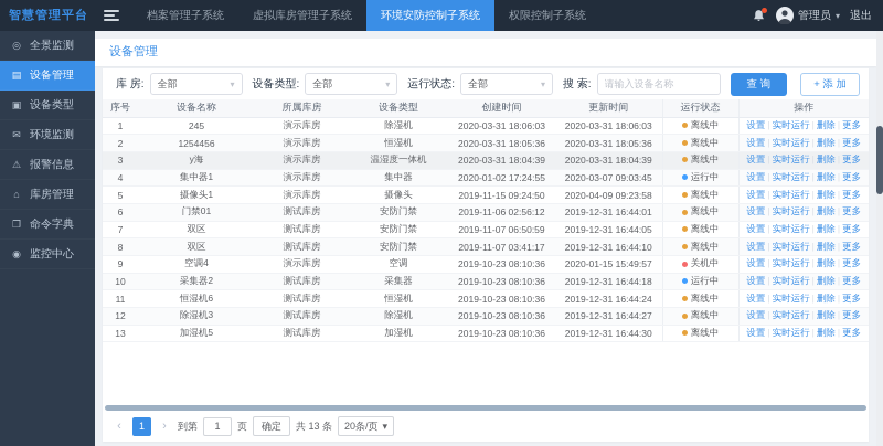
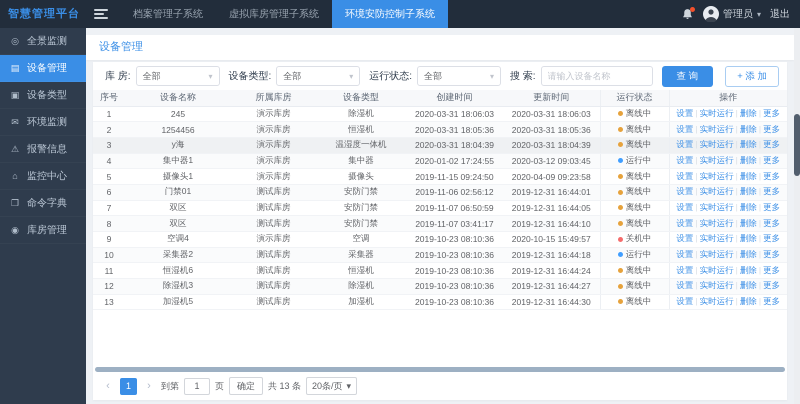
  智慧管理平台
  档案管理子系统
  虚拟库房管理子系统
  环境安防控制子系统
- 权限控制子系统
  管理员
  ▾
  退出
  ◎
  全景监测
  ▤
  设备管理
  ▣
  设备类型
  ✉
  环境监测
  ⚠
  报警信息
  ⌂
- 库房管理
+ 监控中心
  ❐
  命令字典
  ◉
- 监控中心
+ 库房管理
  设备管理
  库 房:
  全部
  ▾
  设备类型:
  全部
  ▾
  运行状态:
  全部
  ▾
  搜 索:
  请输入设备名称
  查 询
  + 添 加
  序号	设备名称	所属库房	设备类型	创建时间	更新时间	运行状态	操作
  1	245	演示库房	除湿机	2020-03-31 18:06:03	2020-03-31 18:06:03	离线中	设置 | 实时运行 | 删除 更多
  2	1254456	演示库房	恒湿机	2020-03-31 18:05:36	2020-03-31 18:05:36	离线中	设置 | 实时运行 删除 更多
  3	y海	演示库房	温湿度一体机	2020-03-31 18:04:39	2020-03-31 18:04:39	离线中	设置 实时运行 删除 更多
- 4	集中器1	演示库房	集中器	2020-01-02 17:24:55	2020-03-07 09:03:45	运行中	设置 | 实时运行 删除 更多
+ 4	集中器1	演示库房	集中器	2020-01-02 17:24:55	2020-03-12 09:03:45	运行中	设置 | 实时运行 删除 更多
  5	摄像头1	演示库房	摄像头	2019-11-15 09:24:50	2020-04-09 09:23:58	离线中	设置 | 实时运行 | 删除 更多
  6	门禁01	测试库房	安防门禁	2019-11-06 02:56:12	2019-12-31 16:44:01	离线中	设置 | 实时运行 删除 更多
  7	双区	测试库房	安防门禁	2019-11-07 06:50:59	2019-12-31 16:44:05	离线中	设置 | 实时运行 | 删除 更多
  8	双区	测试库房	安防门禁	2019-11-07 03:41:17	2019-12-31 16:44:10	离线中	设置 | 实时运行 删除 更多
- 9	空调4	演示库房	空调	2019-10-23 08:10:36	2020-01-15 15:49:57	关机中	设置 | 实时运行 | 删除 更多
+ 9	空调4	演示库房	空调	2019-10-23 08:10:36	2020-10-15 15:49:57	关机中	设置 | 实时运行 | 删除 更多
  10	采集器2	测试库房	采集器	2019-10-23 08:10:36	2019-12-31 16:44:18	运行中	设置 | 实时运行 删除 更多
  11	恒湿机6	测试库房	恒湿机	2019-10-23 08:10:36	2019-12-31 16:44:24	离线中	设置 | 实时运行 | 删除 更多
  12	除湿机3	测试库房	除湿机	2019-10-23 08:10:36	2019-12-31 16:44:27	离线中	设置 | 实时运行 删除 更多
  13	加湿机5	测试库房	加湿机	2019-10-23 08:10:36	2019-12-31 16:44:30	离线中	设置 | 实时运行 | 删除 更多
  ‹
  1
  ›
  到第
  1
  页
  确定
  共 13 条
  20条/页
  ▾
